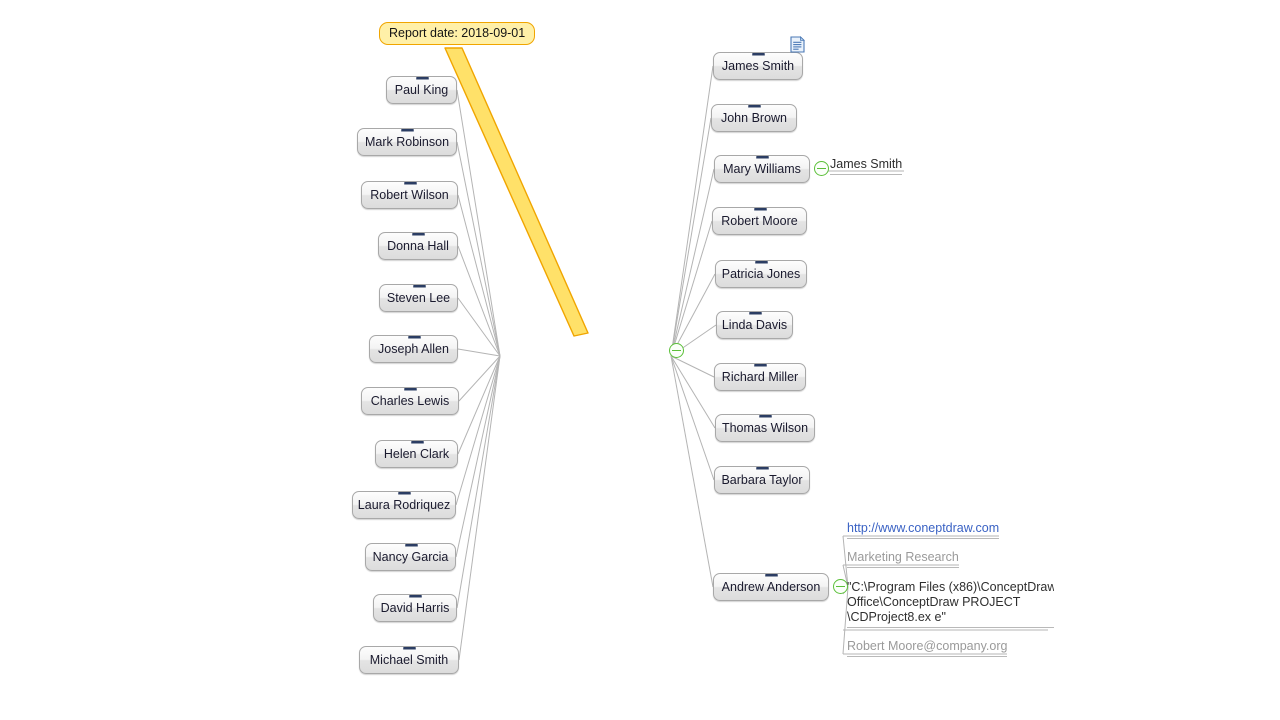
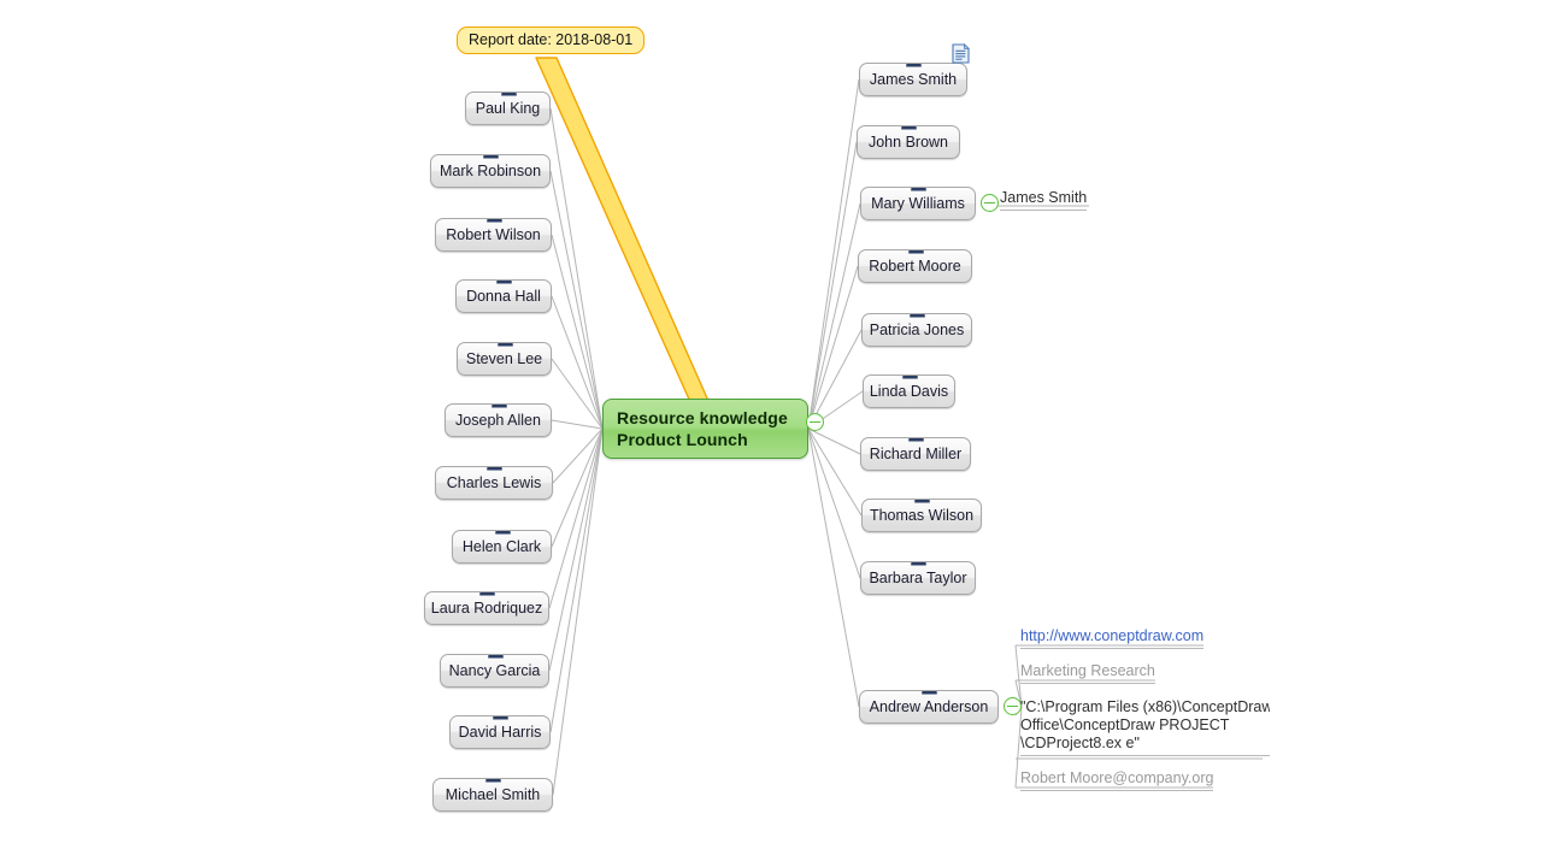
- Report date: 2018-09-01
+ Report date: 2018-08-01
+ Resource knowledge
+ Product Lounch
  Paul King
  Mark Robinson
  Robert Wilson
  Donna Hall
  Steven Lee
  Joseph Allen
  Charles Lewis
  Helen Clark
  Laura Rodriquez
  Nancy Garcia
  David Harris
  Michael Smith
  James Smith
  John Brown
  Mary Williams
  Robert Moore
  Patricia Jones
  Linda Davis
  Richard Miller
  Thomas Wilson
  Barbara Taylor
  Andrew Anderson
  James Smith
  http://www.coneptdraw.com
  Marketing Research
  "C:\Program Files (x86)\ConceptDraw
  Office\ConceptDraw PROJECT
  \CDProject8.ex e"
  Robert Moore@company.org
